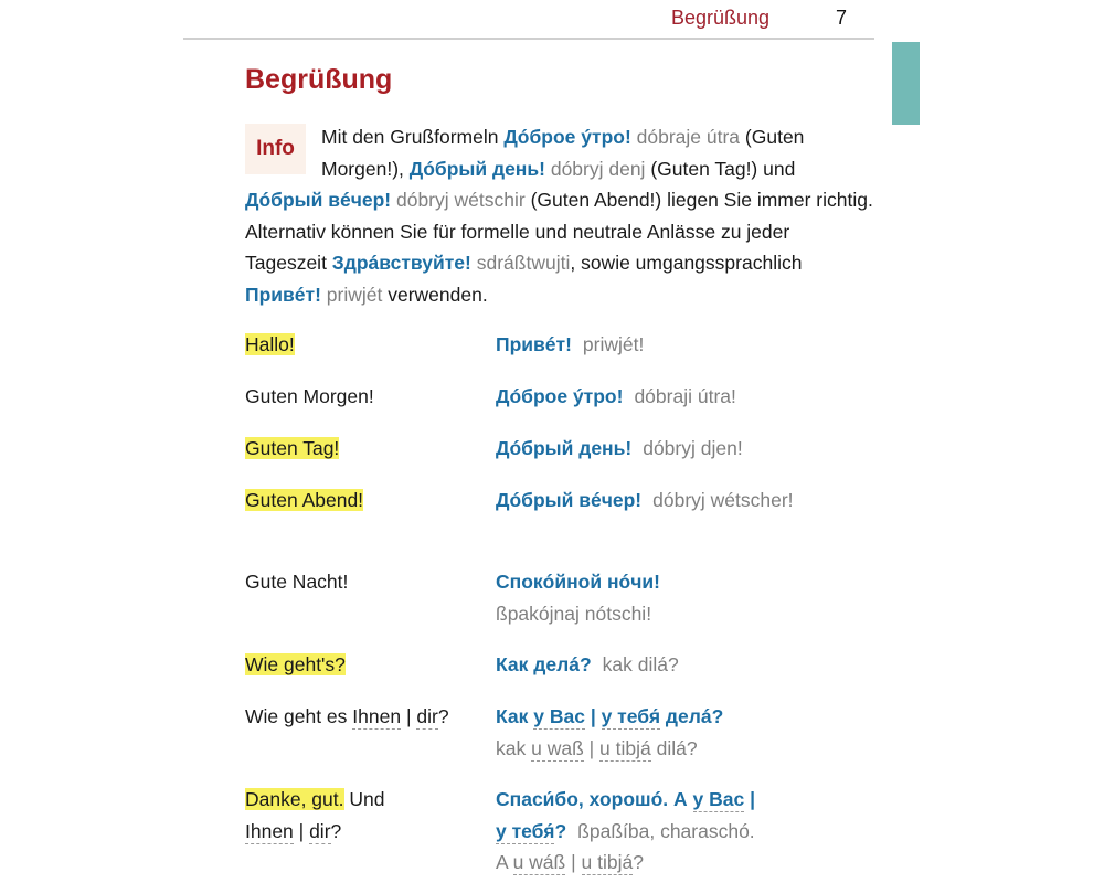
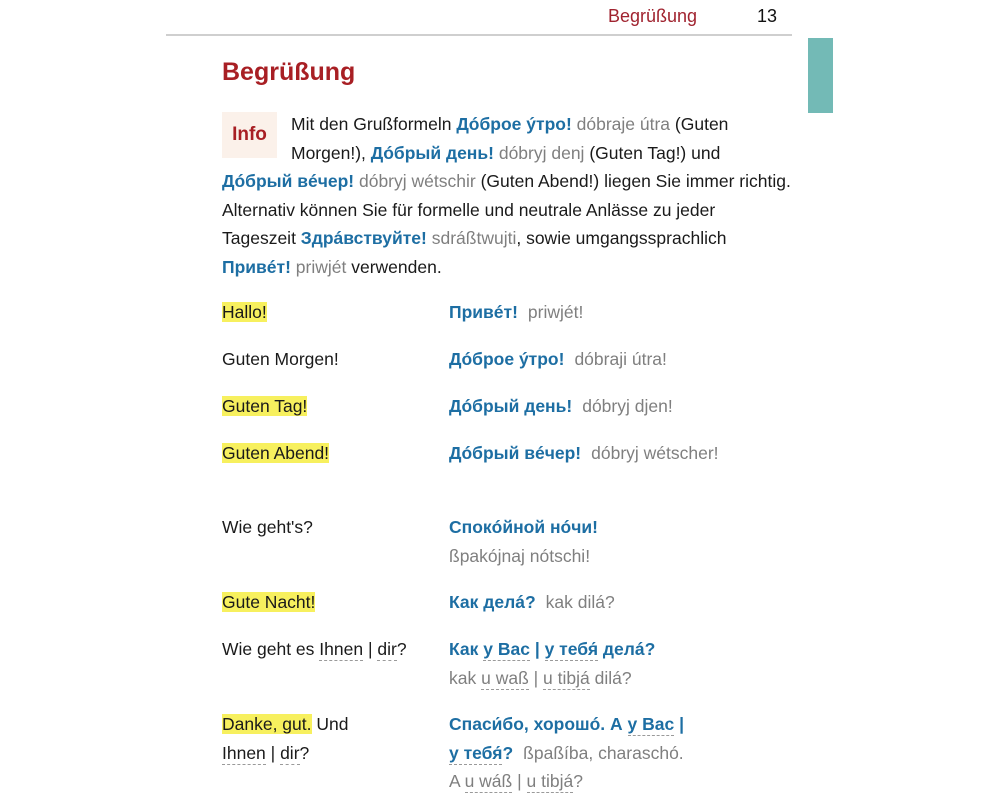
  Begrüßung
- 7
+ 13
  Begrüßung
  Info
  Mit den Grußformeln Дóброе ýтро! dóbraje útra (Guten Morgen!), Дóбрый день! dóbryj denj (Guten Tag!) und Дóбрый вéчер! dóbryj wétschir (Guten Abend!) liegen Sie immer richtig. Alternativ können Sie für formelle und neutrale Anlässe zu jeder Tageszeit Здрáвствуйте! sdráßtwujti, sowie umgangssprachlich Привéт! priwjét verwenden.
  Hallo!
  Привéт! priwjét!
  Guten Morgen!
  Дóброе ýтро! dóbraji útra!
  Guten Tag!
  Дóбрый день! dóbryj djen!
  Guten Abend!
  Дóбрый вéчер! dóbryj wétscher!
- Gute Nacht!
+ Wie geht's?
  Спокóйной нóчи!
  ßpakójnaj nótschi!
- Wie geht's?
+ Gute Nacht!
  Как делá? kak dilá?
  Wie geht es Ihnen | dir?
  Как у Вас | у тебя́ делá?
  kak u waß | u tibjá dilá?
  Danke, gut. Und
  Ihnen | dir?
  Спаси́бо, хорошó. А у Вас |
  у тебя́? ßpaßíba, charaschó.
  A u wáß | u tibjá?
